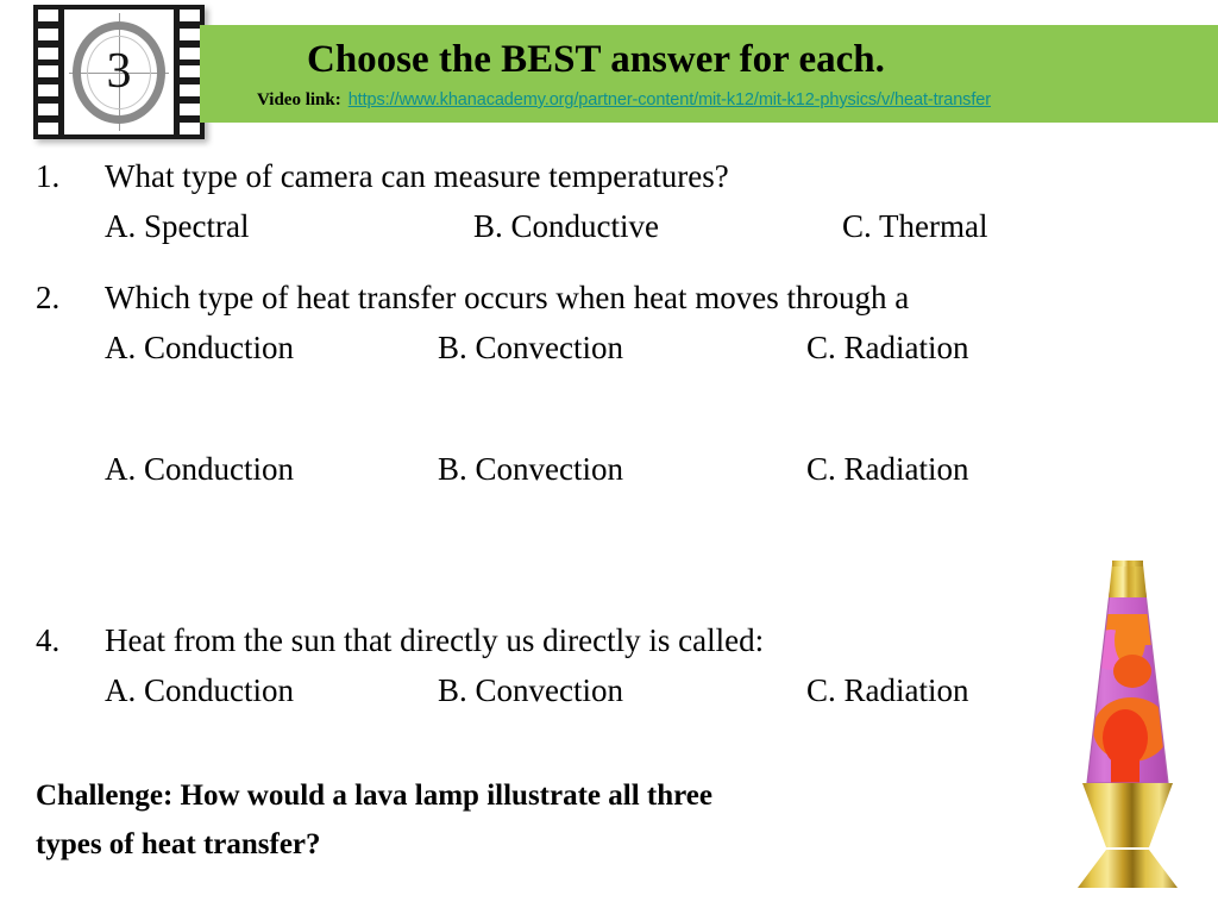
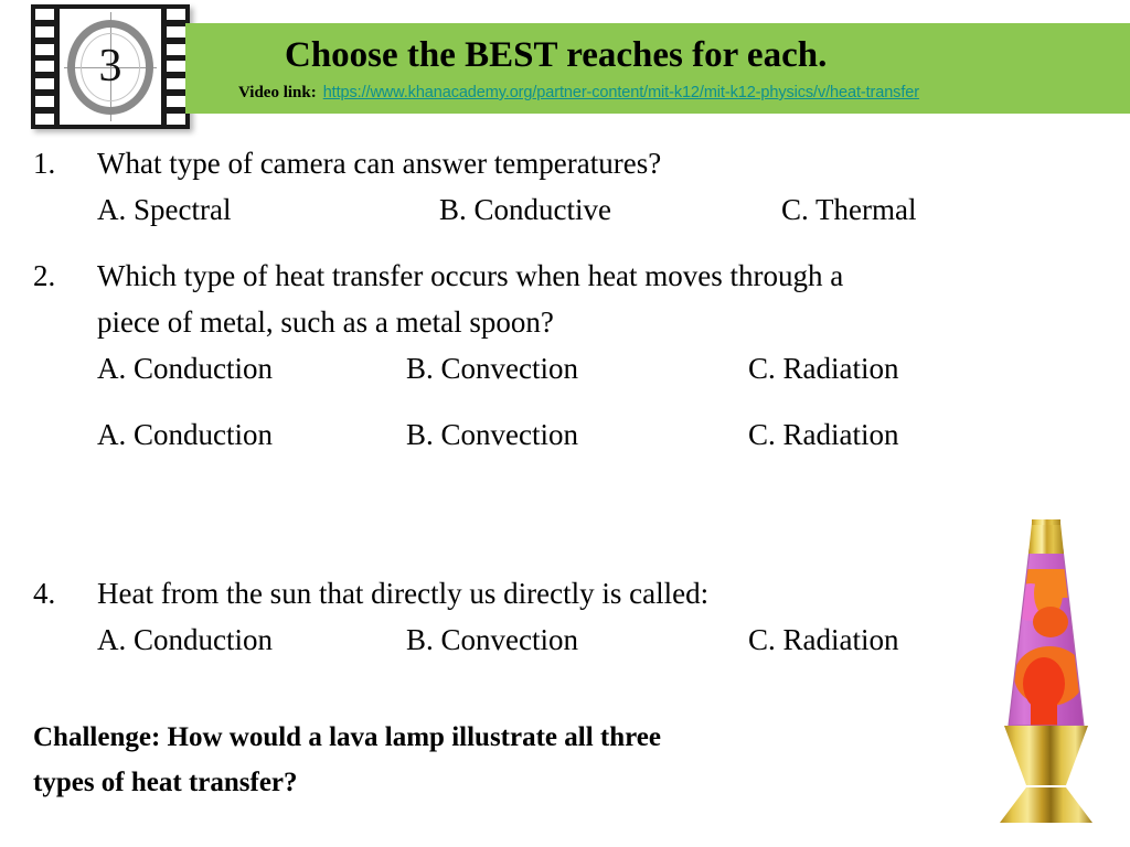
  3
- Choose the BEST answer for each.
+ Choose the BEST reaches for each.
  Video link: https://www.khanacademy.org/partner-content/mit-k12/mit-k12-physics/v/heat-transfer
  1.
- What type of camera can measure temperatures?
+ What type of camera can answer temperatures?
  A. Spectral
  B. Conductive
  C. Thermal
  2.
  Which type of heat transfer occurs when heat moves through a
+ piece of metal, such as a metal spoon?
  A. Conduction
  B. Convection
  C. Radiation
  A. Conduction
  B. Convection
  C. Radiation
  4.
  Heat from the sun that directly us directly is called:
  A. Conduction
  B. Convection
  C. Radiation
  Challenge: How would a lava lamp illustrate all three
  types of heat transfer?
